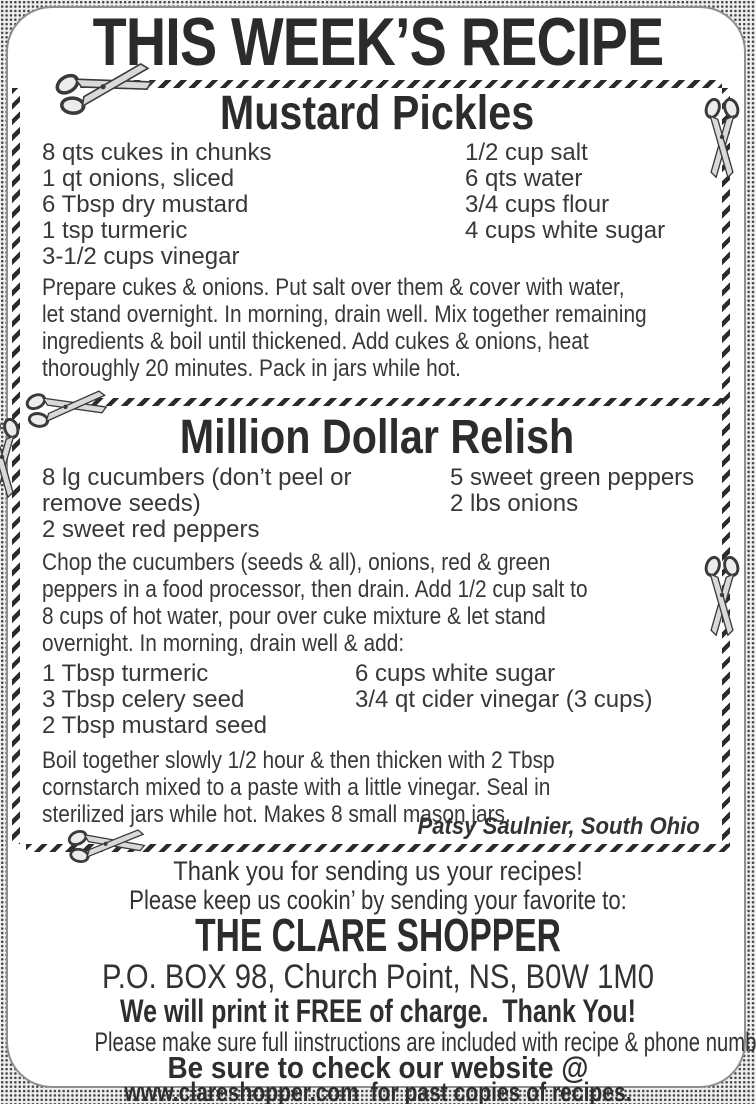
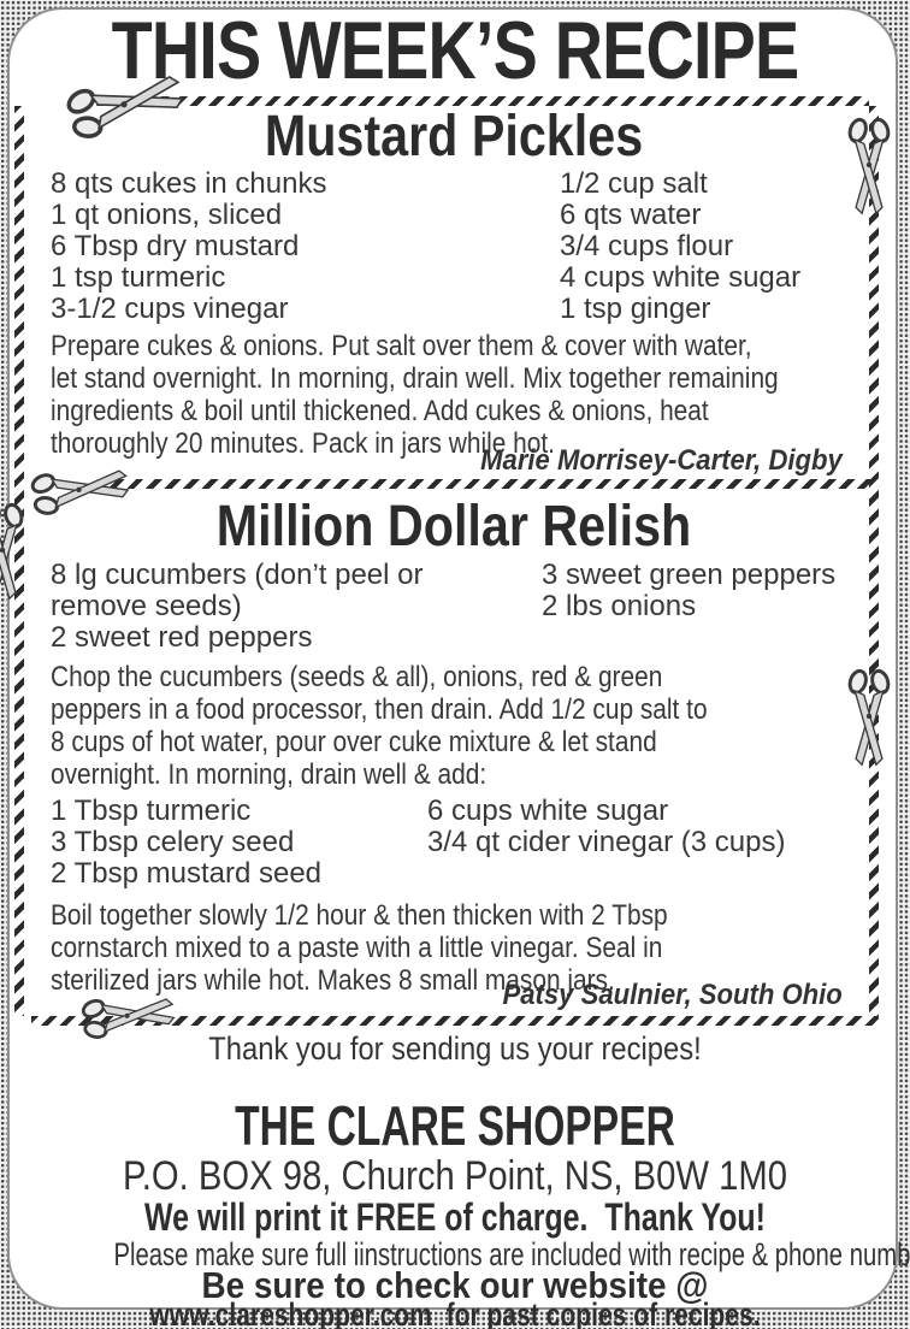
  THIS WEEK’S RECIPE
  Mustard Pickles
  8 qts cukes in chunks
  1 qt onions, sliced
  6 Tbsp dry mustard
  1 tsp turmeric
  3-1/2 cups vinegar
  1/2 cup salt
  6 qts water
  3/4 cups flour
  4 cups white sugar
+ 1 tsp ginger
  Prepare cukes & onions. Put salt over them & cover with water,
  let stand overnight. In morning, drain well. Mix together remaining
  ingredients & boil until thickened. Add cukes & onions, heat
  thoroughly 20 minutes. Pack in jars while hot.
+ Marie Morrisey-Carter, Digby
  Million Dollar Relish
  8 lg cucumbers (don’t peel or remove seeds)
  2 sweet red peppers
- 5 sweet green peppers
+ 3 sweet green peppers
  2 lbs onions
  Chop the cucumbers (seeds & all), onions, red & green
  peppers in a food processor, then drain. Add 1/2 cup salt to
  8 cups of hot water, pour over cuke mixture & let stand
  overnight. In morning, drain well & add:
  1 Tbsp turmeric
  3 Tbsp celery seed
  2 Tbsp mustard seed
  6 cups white sugar
  3/4 qt cider vinegar (3 cups)
  Boil together slowly 1/2 hour & then thicken with 2 Tbsp
  cornstarch mixed to a paste with a little vinegar. Seal in
  sterilized jars while hot. Makes 8 small mason jars.
  Patsy Saulnier, South Ohio
  Thank you for sending us your recipes!
- Please keep us cookin’ by sending your favorite to:
  THE CLARE SHOPPER
  P.O. BOX 98, Church Point, NS, B0W 1M0
  We will print it FREE of charge. Thank You!
  Please make sure full iinstructions are included with recipe & phone numb
  Be sure to check our website @
  www.clareshopper.com for past copies of recipes.
